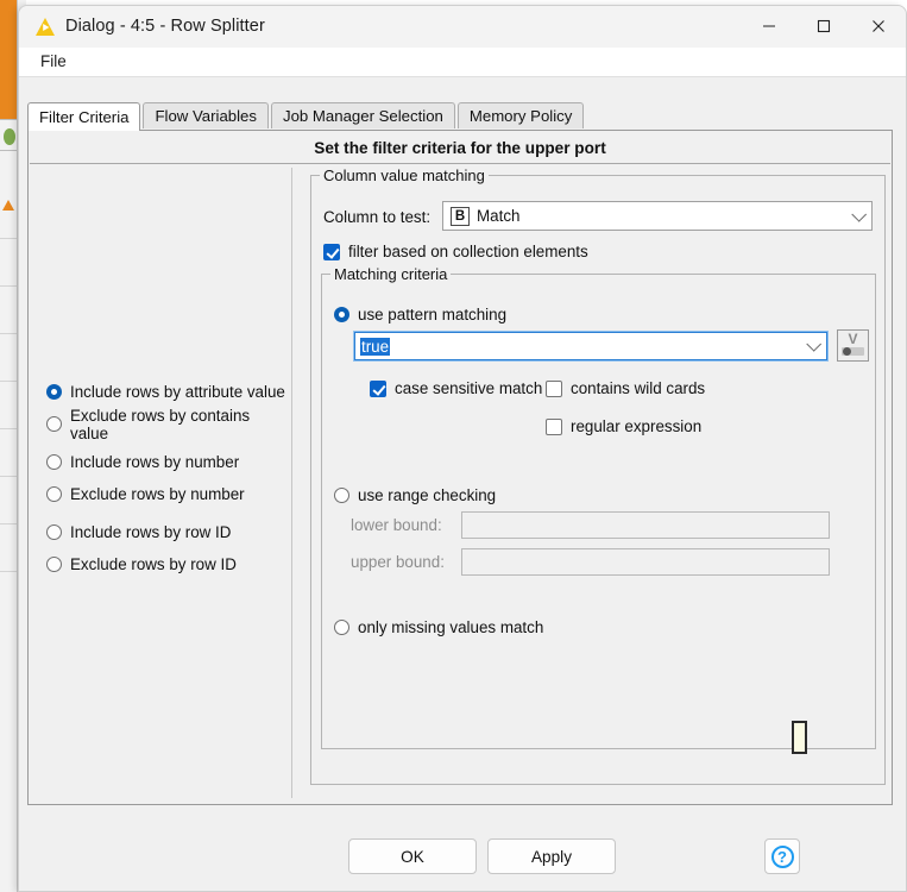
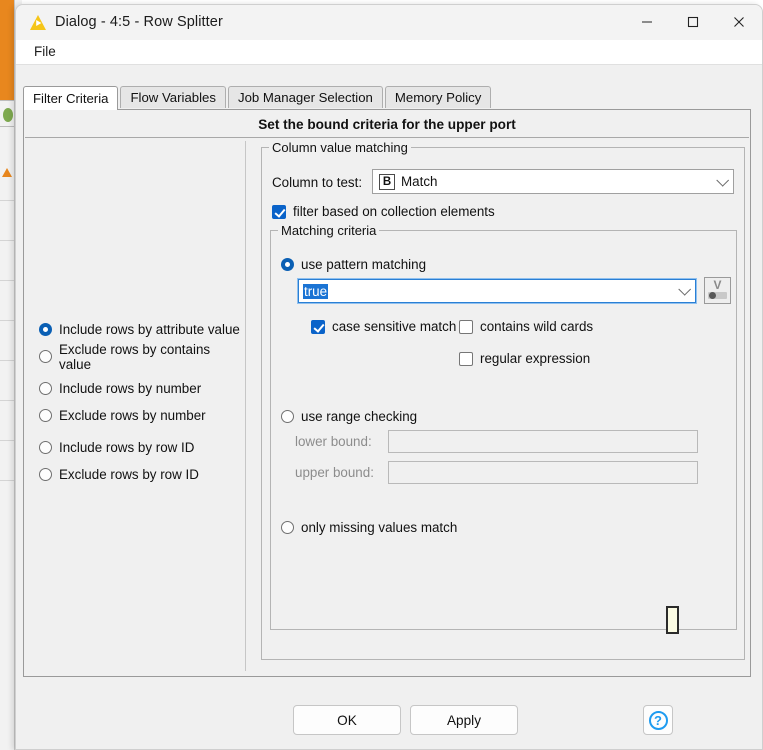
  Dialog - 4:5 - Row Splitter
  File
  Filter Criteria
  Flow Variables
  Job Manager Selection
  Memory Policy
- Set the filter criteria for the upper port
+ Set the bound criteria for the upper port
  Include rows by attribute value
  Exclude rows by contains value
  Include rows by number
  Exclude rows by number
  Include rows by row ID
  Exclude rows by row ID
  Column value matching
  Column to test:
  B
  Match
  filter based on collection elements
  Matching criteria
  use pattern matching
  true
  V
  case sensitive match
  contains wild cards
  regular expression
  use range checking
  lower bound:
  upper bound:
  only missing values match
  OK
  Apply
  ?
